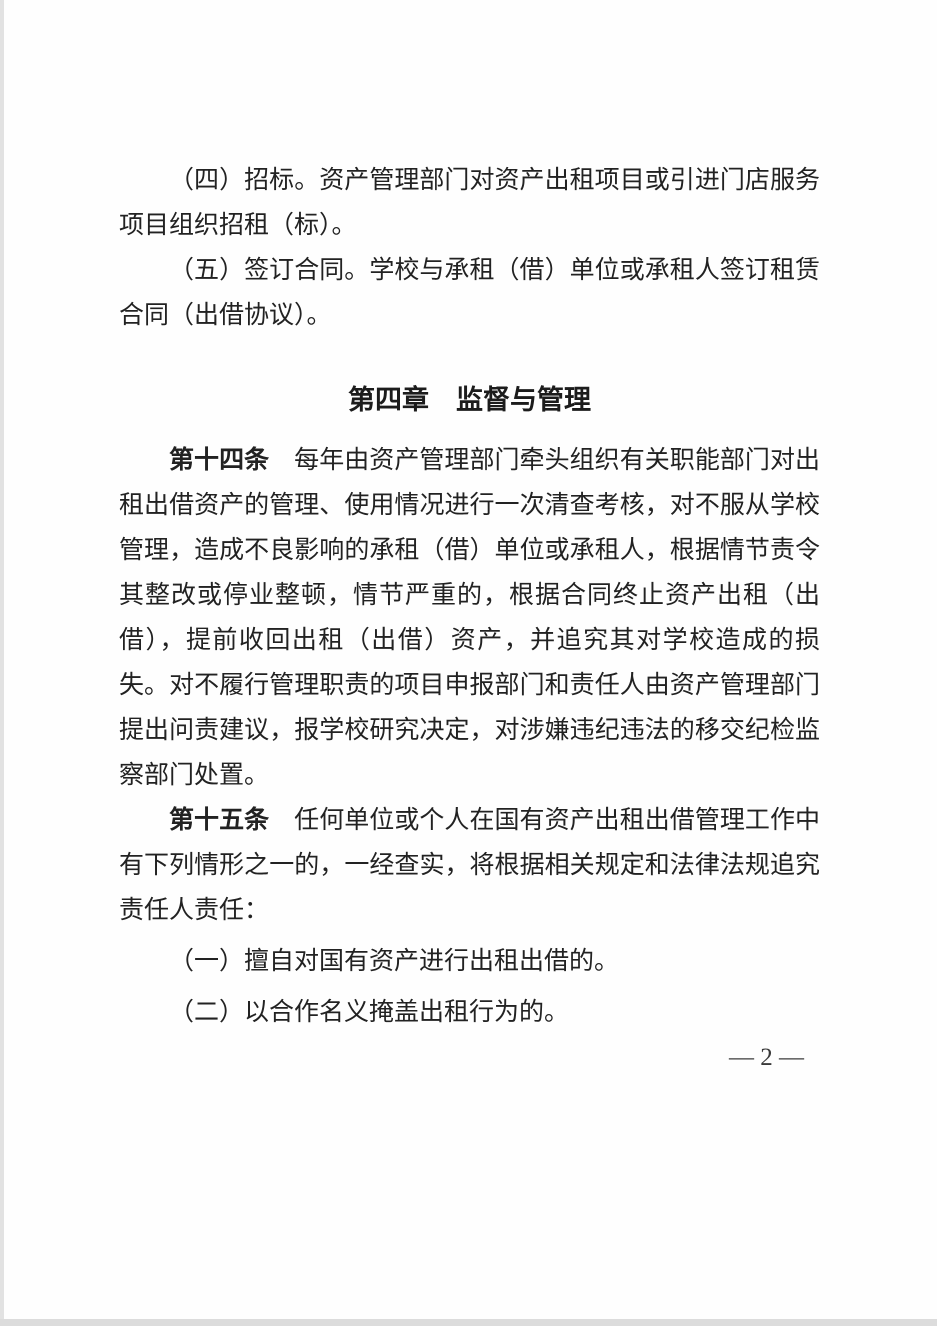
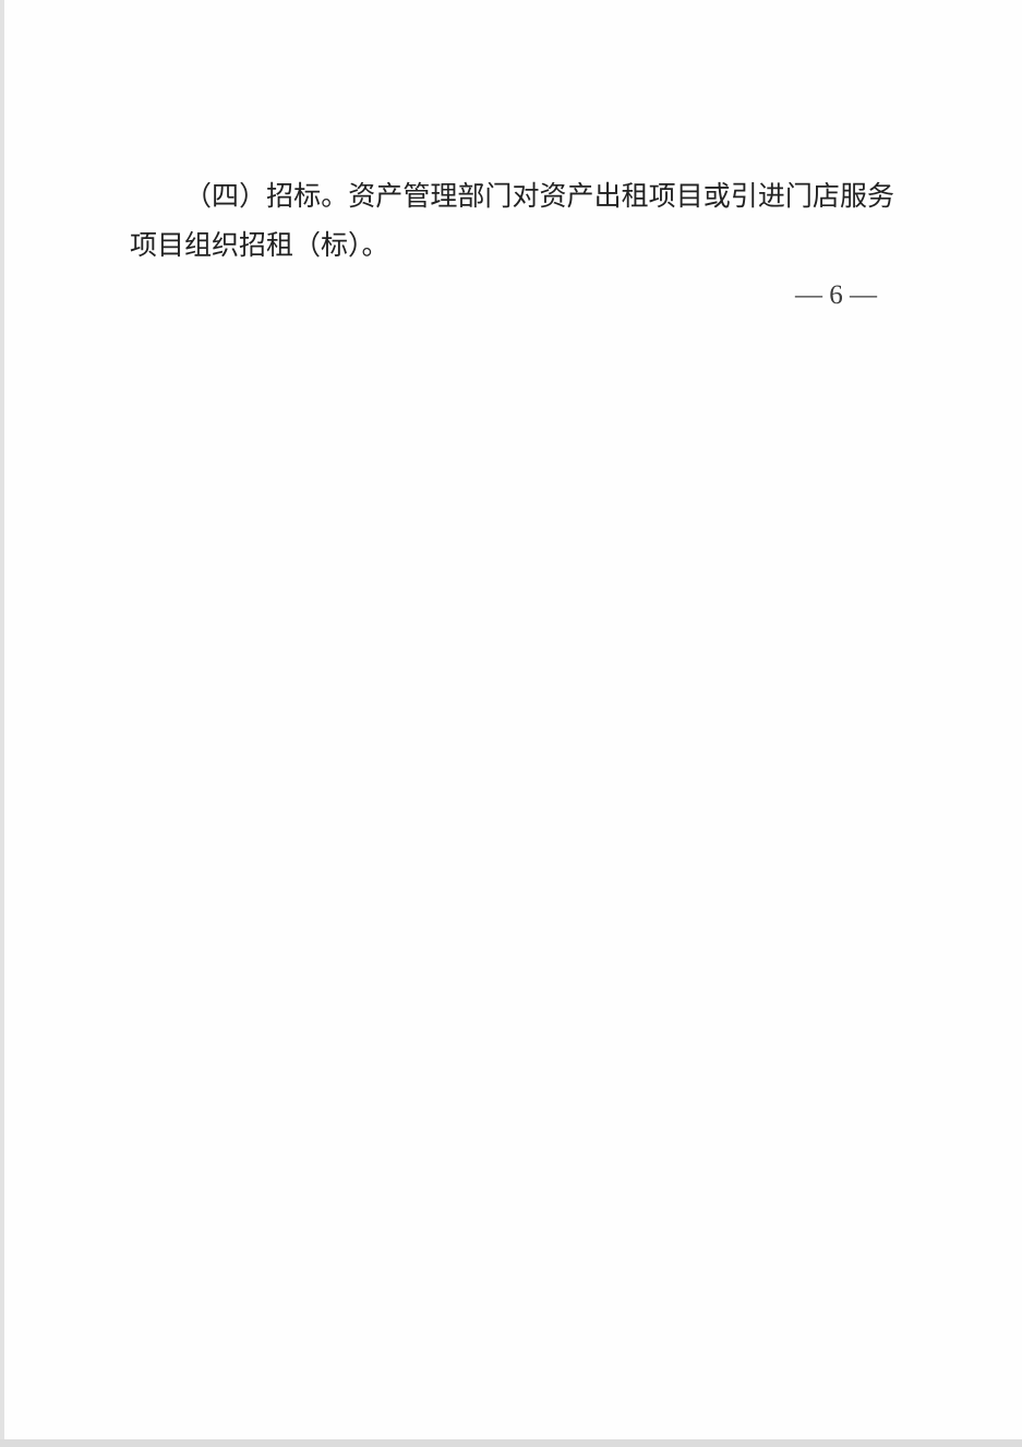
  （四）招标。资产管理部门对资产出租项目或引进门店服务项目组织招租（标）。
- （五）签订合同。学校与承租（借）单位或承租人签订租赁合同（出借协议）。
- 第四章 监督与管理
- 第十四条 每年由资产管理部门牵头组织有关职能部门对出租出借资产的管理、使用情况进行一次清查考核，对不服从学校管理，造成不良影响的承租（借）单位或承租人，根据情节责令其整改或停业整顿，情节严重的，根据合同终止资产出租（出借），提前收回出租（出借）资产，并追究其对学校造成的损失。对不履行管理职责的项目申报部门和责任人由资产管理部门提出问责建议，报学校研究决定，对涉嫌违纪违法的移交纪检监察部门处置。
- 第十五条 任何单位或个人在国有资产出租出借管理工作中有下列情形之一的，一经查实，将根据相关规定和法律法规追究责任人责任：
- （一）擅自对国有资产进行出租出借的。
- （二）以合作名义掩盖出租行为的。
- — 2 —
+ — 6 —
